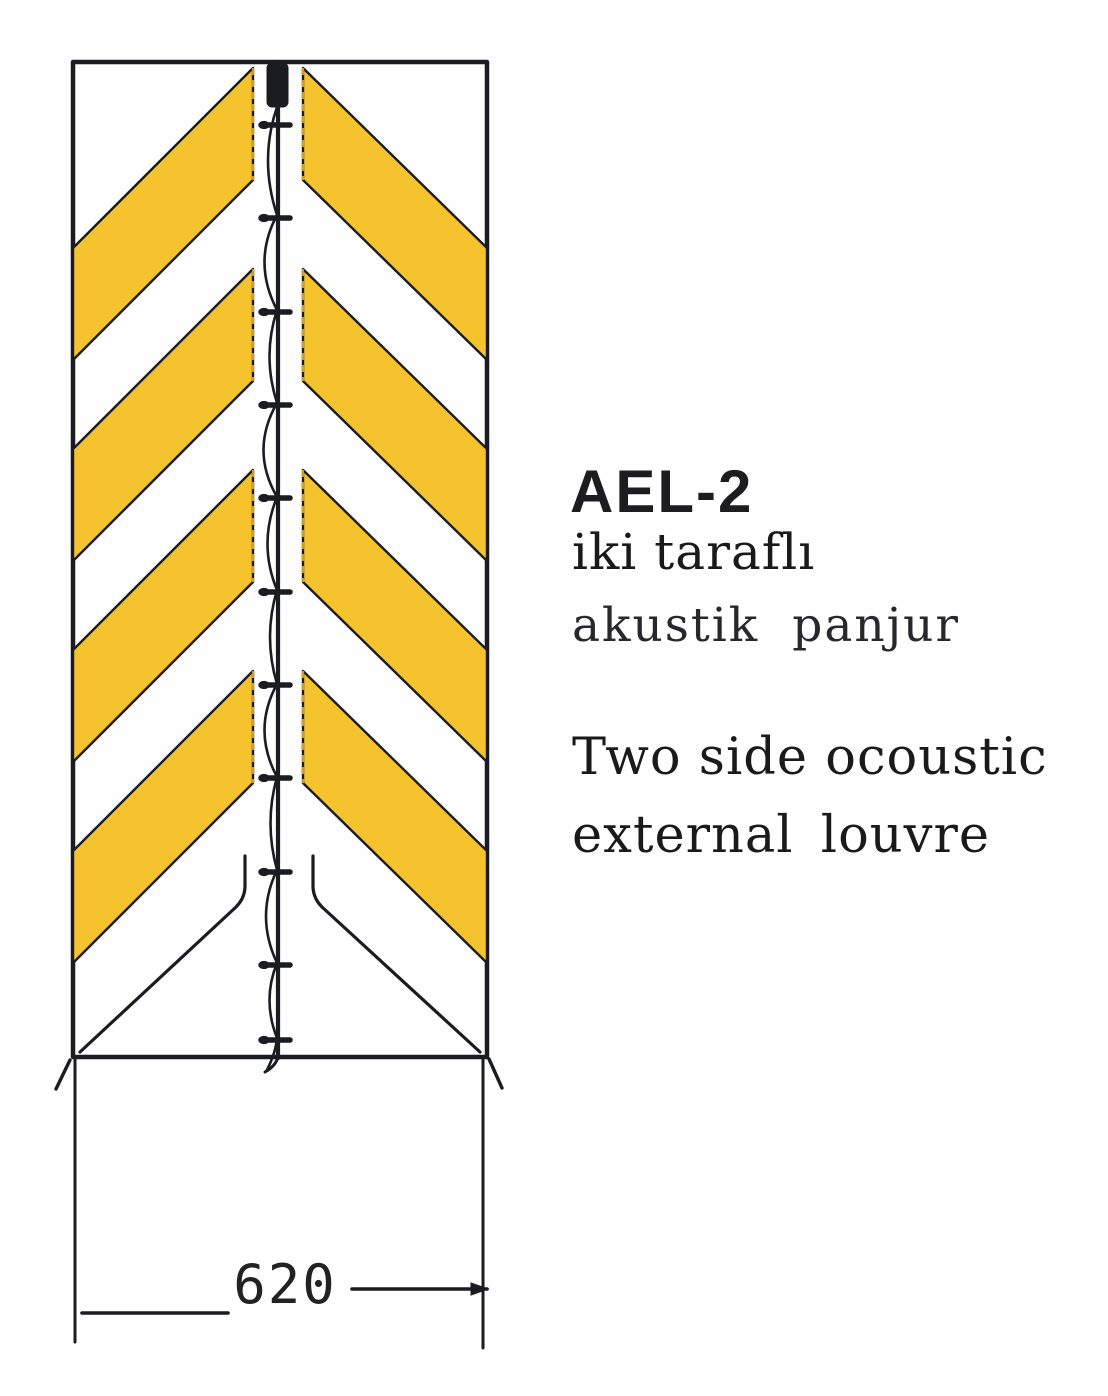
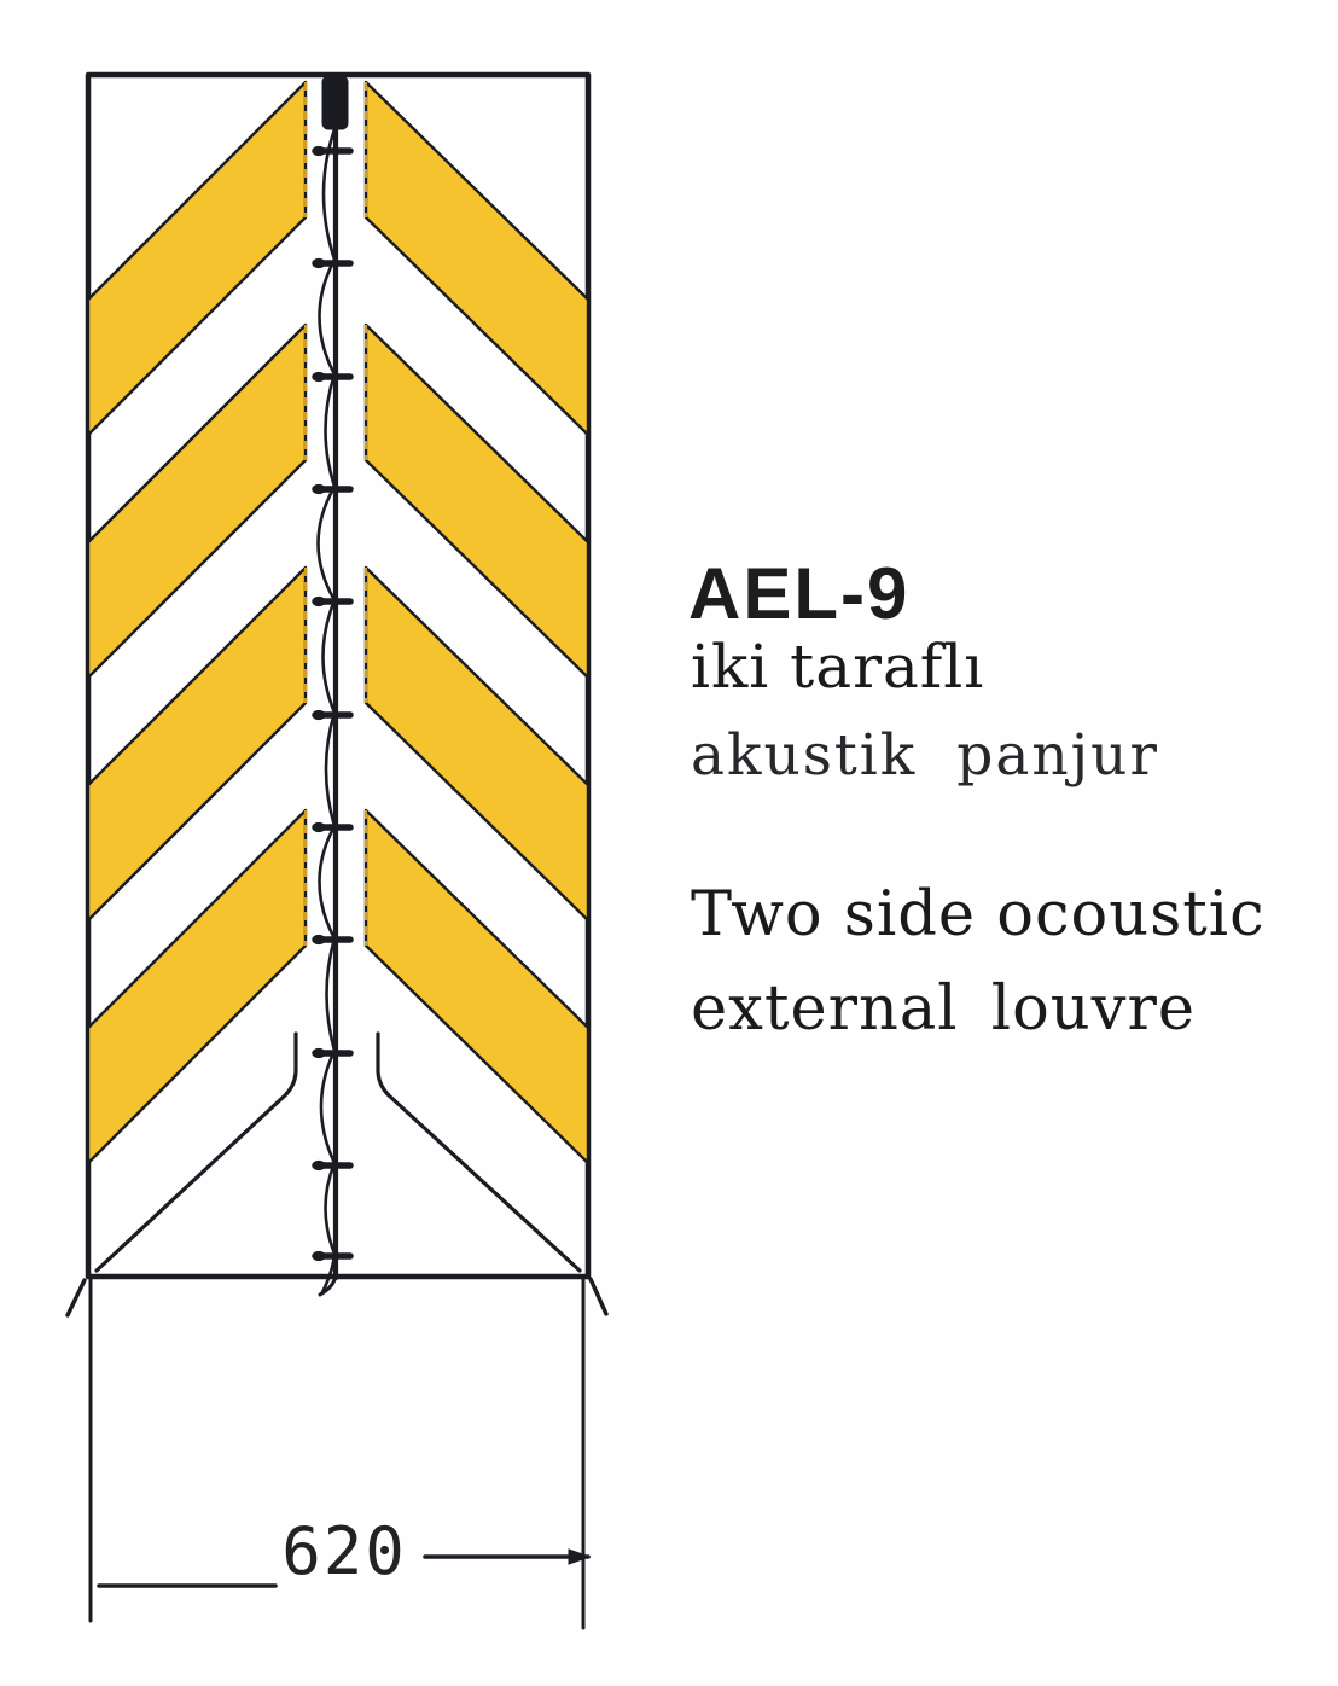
- AEL-2
+ AEL-9
  iki taraflı
  akustik panjur
  Two side ocoustic
  external louvre
  620
